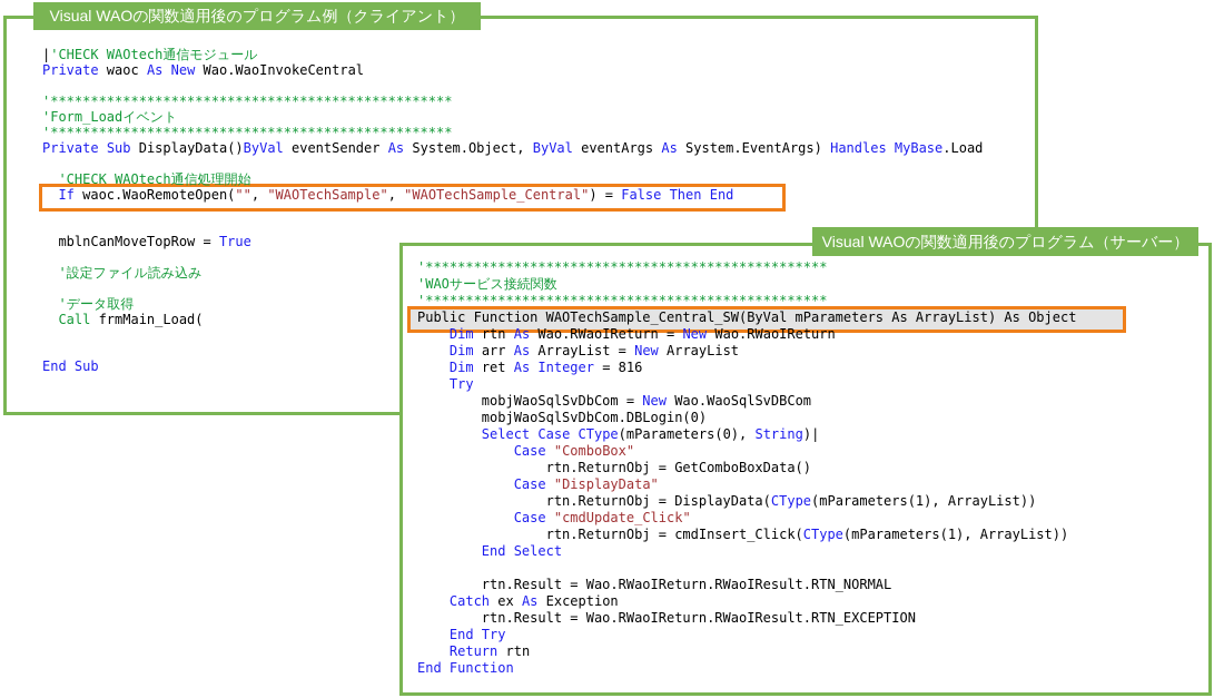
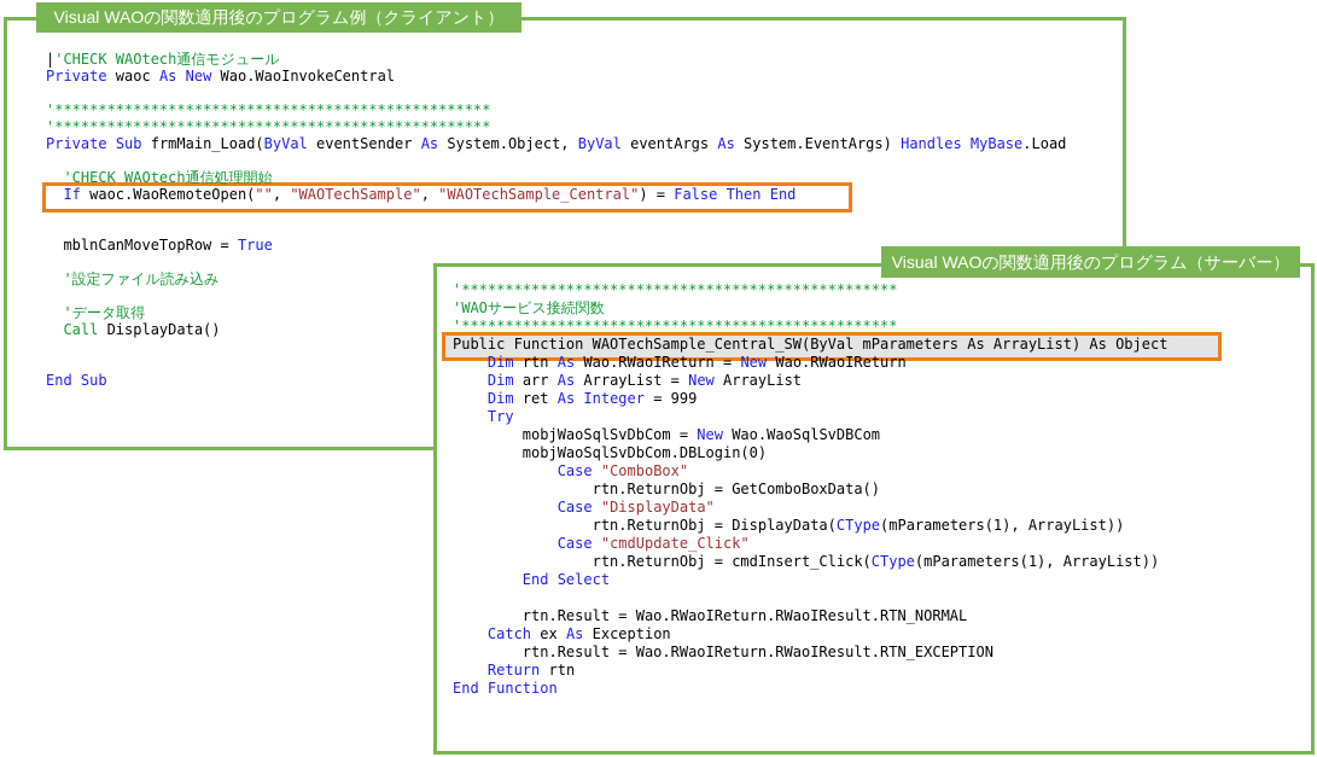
  |'CHECK WAOtech通信モジュール
  Private waoc As New Wao.WaoInvokeCentral
  '**************************************************
- 'Form_Loadイベント
  '**************************************************
- Private Sub DisplayData()ByVal eventSender As System.Object, ByVal eventArgs As System.EventArgs) Handles MyBase.Load
+ Private Sub frmMain_Load(ByVal eventSender As System.Object, ByVal eventArgs As System.EventArgs) Handles MyBase.Load
  'CHECK WAOtech通信処理開始
  If waoc.WaoRemoteOpen("", "WAOTechSample", "WAOTechSample_Central") = False Then End
  mblnCanMoveTopRow = True
  '設定ファイル読み込み
  'データ取得
- Call frmMain_Load(
+ Call DisplayData()
  End Sub
  '**************************************************
  'WAOサービス接続関数
  '**************************************************
  Public Function WAOTechSample_Central_SW(ByVal mParameters As ArrayList) As Object
  Dim rtn As Wao.RWaoIReturn = New Wao.RWaoIReturn
  Dim arr As ArrayList = New ArrayList
- Dim ret As Integer = 816
+ Dim ret As Integer = 999
  Try
  mobjWaoSqlSvDbCom = New Wao.WaoSqlSvDBCom
  mobjWaoSqlSvDbCom.DBLogin(0)
- Select Case CType(mParameters(0), String)|
  Case "ComboBox"
  rtn.ReturnObj = GetComboBoxData()
  Case "DisplayData"
  rtn.ReturnObj = DisplayData(CType(mParameters(1), ArrayList))
  Case "cmdUpdate_Click"
  rtn.ReturnObj = cmdInsert_Click(CType(mParameters(1), ArrayList))
  End Select
  rtn.Result = Wao.RWaoIReturn.RWaoIResult.RTN_NORMAL
  Catch ex As Exception
  rtn.Result = Wao.RWaoIReturn.RWaoIResult.RTN_EXCEPTION
- End Try
  Return rtn
  End Function
  Visual WAOの関数適用後のプログラム例（クライアント）
  Visual WAOの関数適用後のプログラム（サーバー）
